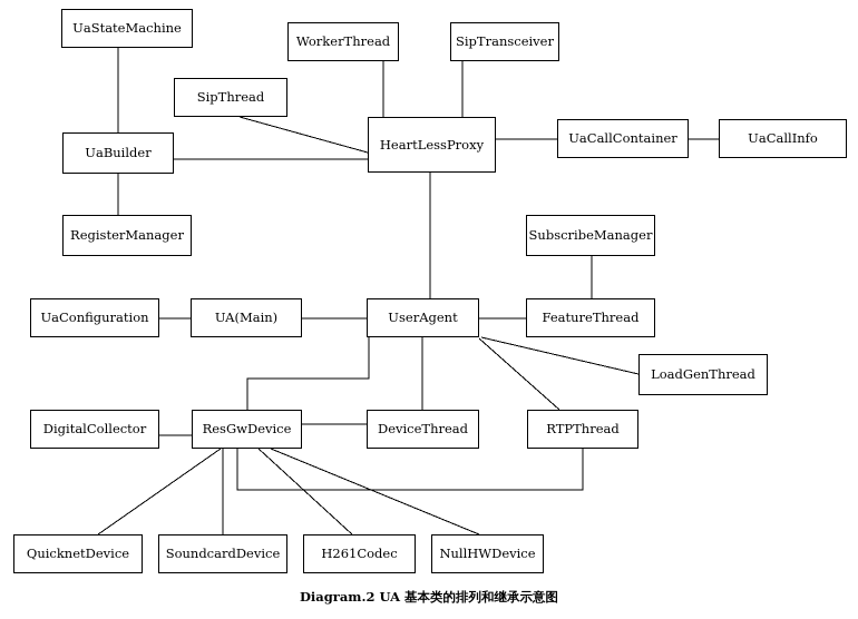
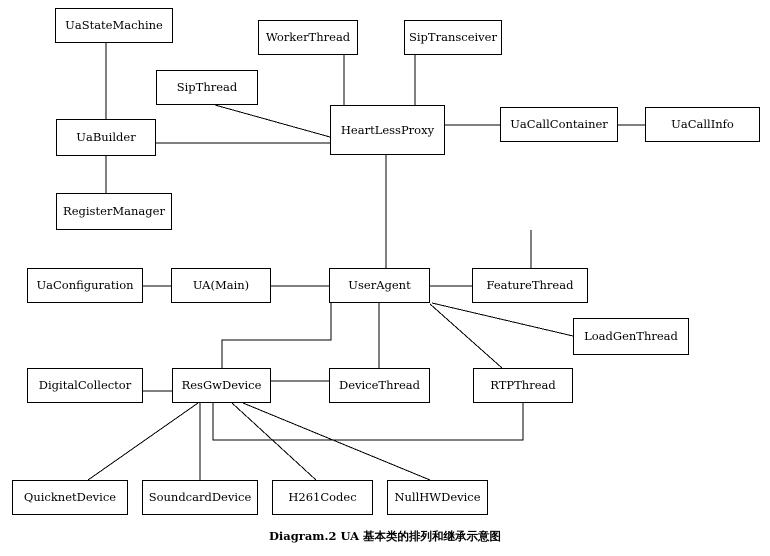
  UaStateMachine
  WorkerThread
  SipTransceiver
  SipThread
  HeartLessProxy
  UaCallContainer
  UaCallInfo
  UaBuilder
  RegisterManager
- SubscribeManager
  UaConfiguration
  UA(Main)
  UserAgent
  FeatureThread
  LoadGenThread
  DigitalCollector
  ResGwDevice
  DeviceThread
  RTPThread
  QuicknetDevice
  SoundcardDevice
  H261Codec
  NullHWDevice
  Diagram.2 UA 基本类的排列和继承示意图
